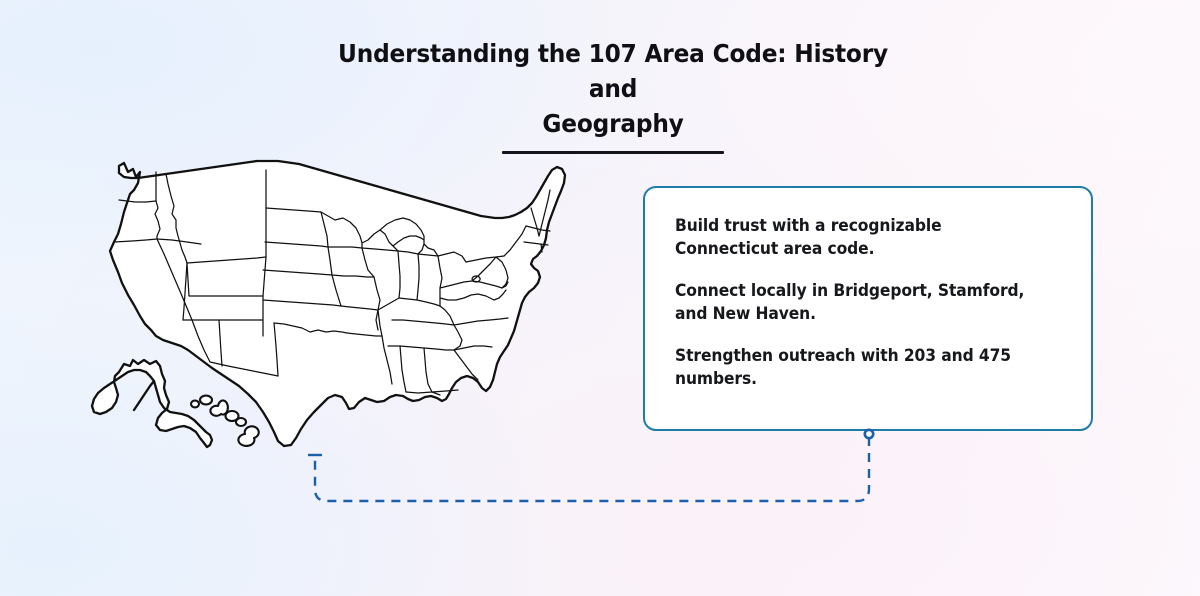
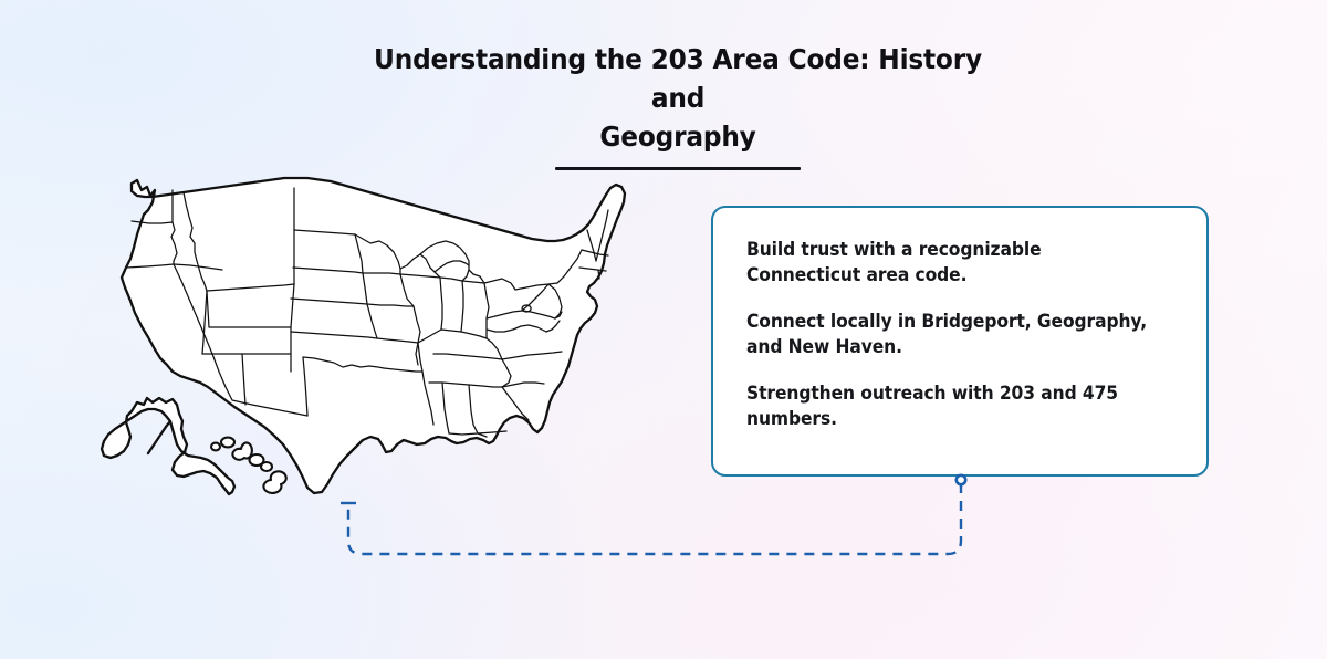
- Understanding the 107 Area Code: History and
+ Understanding the 203 Area Code: History and
  Geography
  Build trust with a recognizable Connecticut area code.
- Connect locally in Bridgeport, Stamford, and New Haven.
+ Connect locally in Bridgeport, Geography, and New Haven.
  Strengthen outreach with 203 and 475 numbers.
